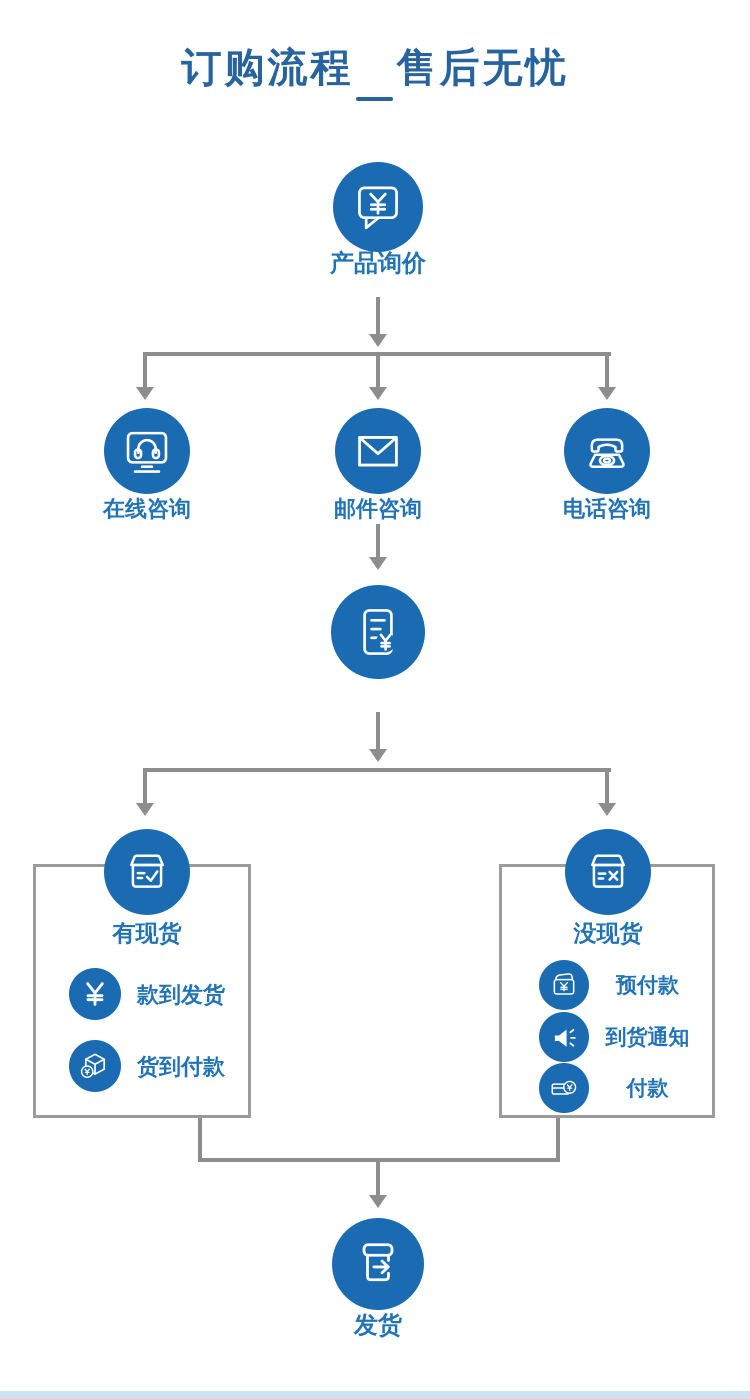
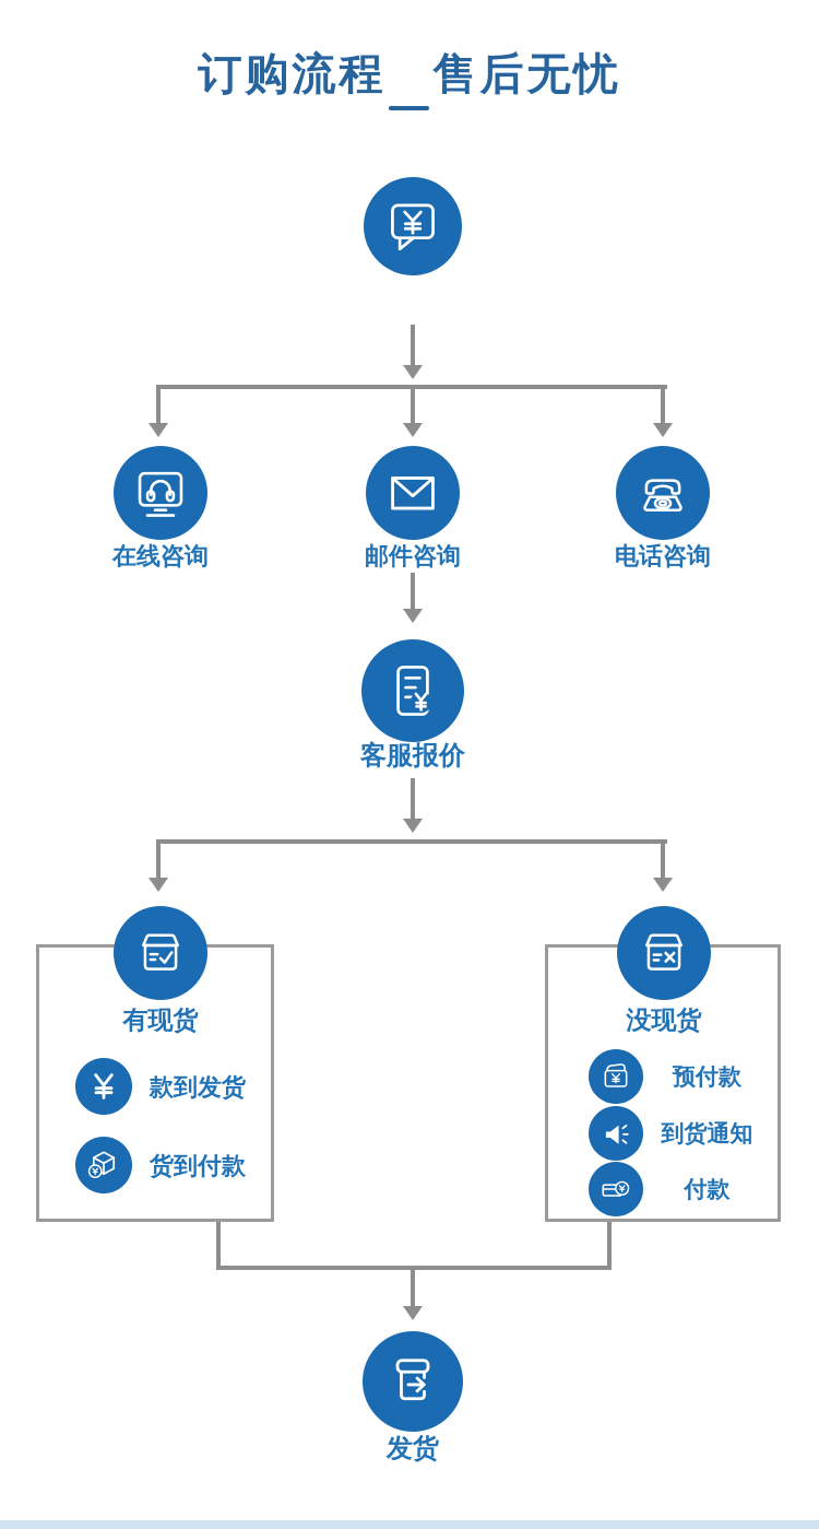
  订购流程 售后无忧
- 产品询价
  在线咨询
  邮件咨询
  电话咨询
+ 客服报价
  有现货
  没现货
  款到发货
  货到付款
  预付款
  到货通知
  付款
  发货
